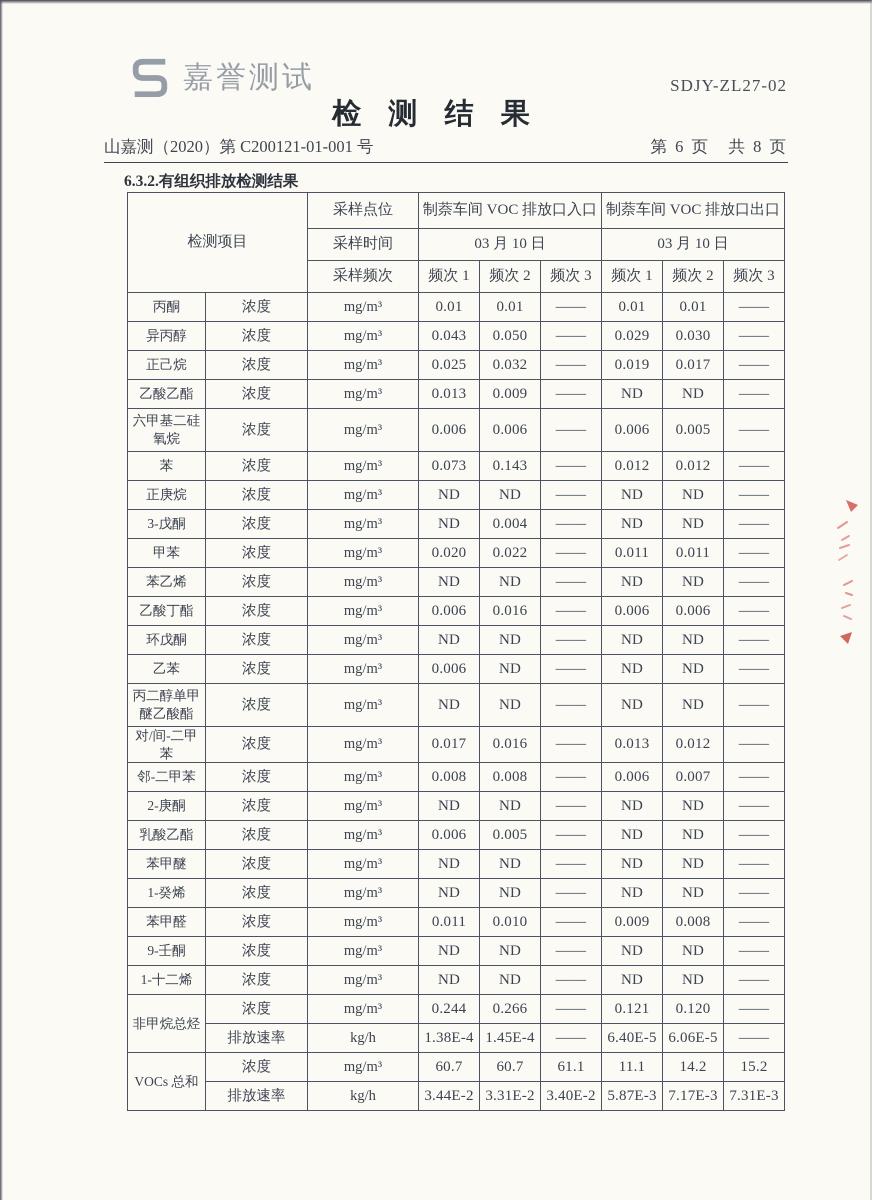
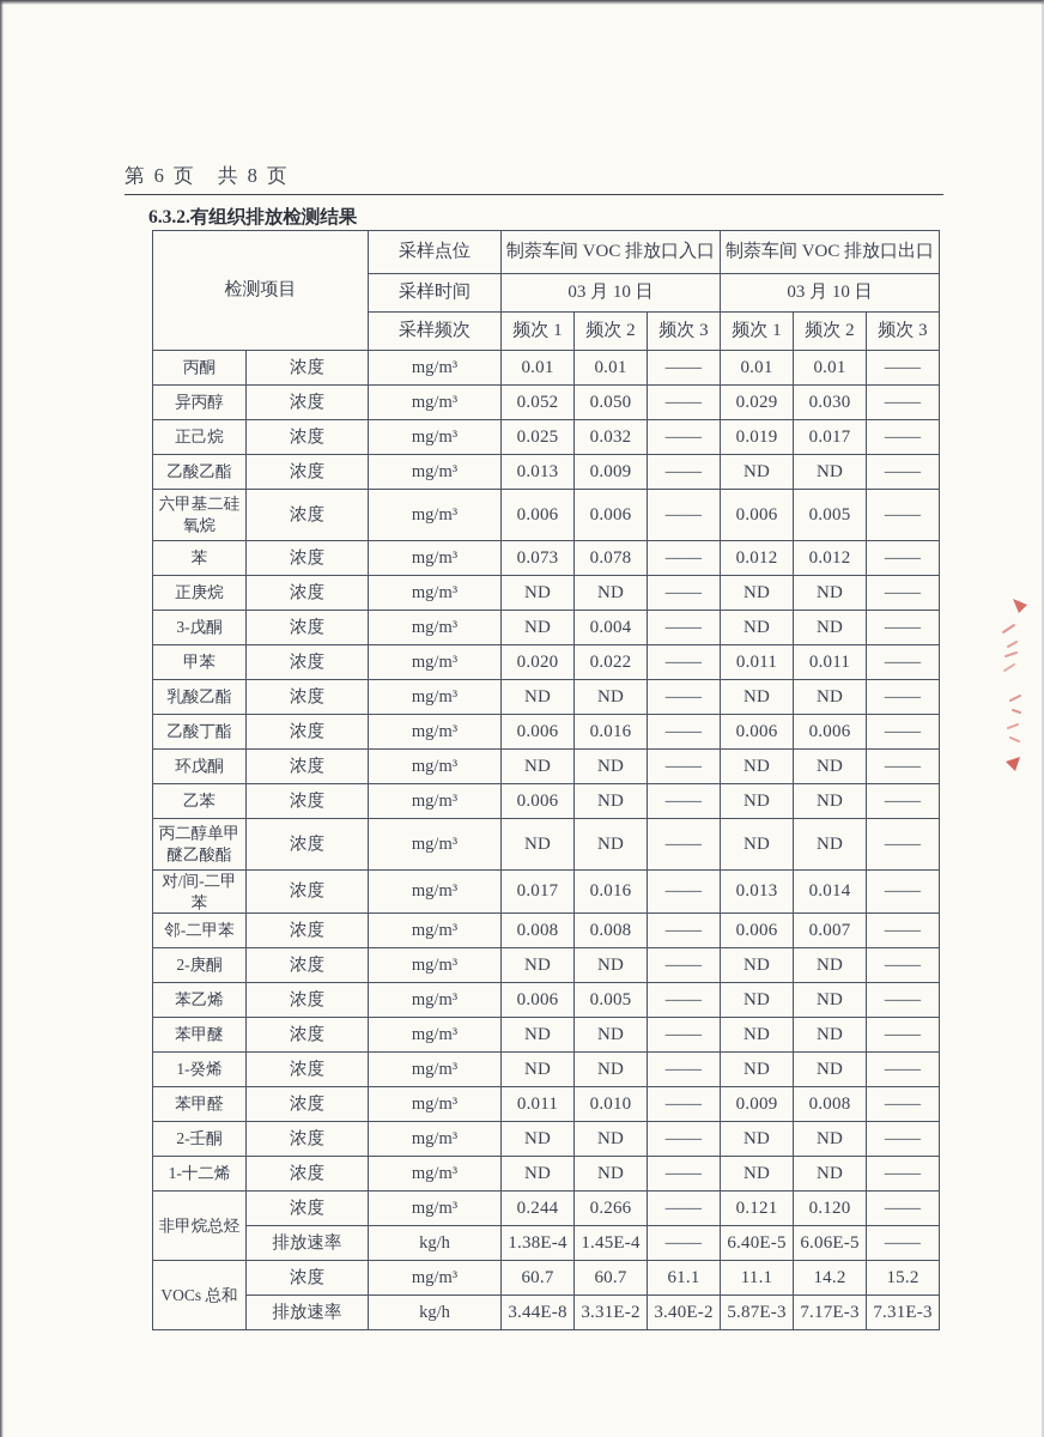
- 嘉誉测试
- SDJY-ZL27-02
- 检 测 结 果
- 山嘉测（2020）第 C200121-01-001 号
  第 6 页 共 8 页
  6.3.2.有组织排放检测结果
  检测项目	采样点位	制萘车间 VOC 排放口入口	制萘车间 VOC 排放口出口
  采样时间	03 月 10 日	03 月 10 日
  采样频次	频次 1	频次 2	频次 3	频次 1	频次 2	频次 3
  丙酮	浓度	mg/m³	0.01	0.01	——	0.01	0.01	——
- 异丙醇	浓度	mg/m³	0.043	0.050	——	0.029	0.030	——
+ 异丙醇	浓度	mg/m³	0.052	0.050	——	0.029	0.030	——
  正己烷	浓度	mg/m³	0.025	0.032	——	0.019	0.017	——
  乙酸乙酯	浓度	mg/m³	0.013	0.009	——	ND	ND	——
  六甲基二硅氧烷	浓度	mg/m³	0.006	0.006	——	0.006	0.005	——
- 苯	浓度	mg/m³	0.073	0.143	——	0.012	0.012	——
+ 苯	浓度	mg/m³	0.073	0.078	——	0.012	0.012	——
  正庚烷	浓度	mg/m³	ND	ND	——	ND	ND	——
  3-戊酮	浓度	mg/m³	ND	0.004	——	ND	ND	——
  甲苯	浓度	mg/m³	0.020	0.022	——	0.011	0.011	——
- 苯乙烯	浓度	mg/m³	ND	ND	——	ND	ND	——
+ 乳酸乙酯	浓度	mg/m³	ND	ND	——	ND	ND	——
  乙酸丁酯	浓度	mg/m³	0.006	0.016	——	0.006	0.006	——
  环戊酮	浓度	mg/m³	ND	ND	——	ND	ND	——
  乙苯	浓度	mg/m³	0.006	ND	——	ND	ND	——
  丙二醇单甲醚乙酸酯	浓度	mg/m³	ND	ND	——	ND	ND	——
- 对/间-二甲苯	浓度	mg/m³	0.017	0.016	——	0.013	0.012	——
+ 对/间-二甲苯	浓度	mg/m³	0.017	0.016	——	0.013	0.014	——
  邻-二甲苯	浓度	mg/m³	0.008	0.008	——	0.006	0.007	——
  2-庚酮	浓度	mg/m³	ND	ND	——	ND	ND	——
- 乳酸乙酯	浓度	mg/m³	0.006	0.005	——	ND	ND	——
+ 苯乙烯	浓度	mg/m³	0.006	0.005	——	ND	ND	——
  苯甲醚	浓度	mg/m³	ND	ND	——	ND	ND	——
  1-癸烯	浓度	mg/m³	ND	ND	——	ND	ND	——
  苯甲醛	浓度	mg/m³	0.011	0.010	——	0.009	0.008	——
- 9-壬酮	浓度	mg/m³	ND	ND	——	ND	ND	——
+ 2-壬酮	浓度	mg/m³	ND	ND	——	ND	ND	——
  1-十二烯	浓度	mg/m³	ND	ND	——	ND	ND	——
  非甲烷总烃	浓度	mg/m³	0.244	0.266	——	0.121	0.120	——
  排放速率	kg/h	1.38E-4	1.45E-4	——	6.40E-5	6.06E-5	——
  VOCs 总和	浓度	mg/m³	60.7	60.7	61.1	11.1	14.2	15.2
- 排放速率	kg/h	3.44E-2	3.31E-2	3.40E-2	5.87E-3	7.17E-3	7.31E-3
+ 排放速率	kg/h	3.44E-8	3.31E-2	3.40E-2	5.87E-3	7.17E-3	7.31E-3
